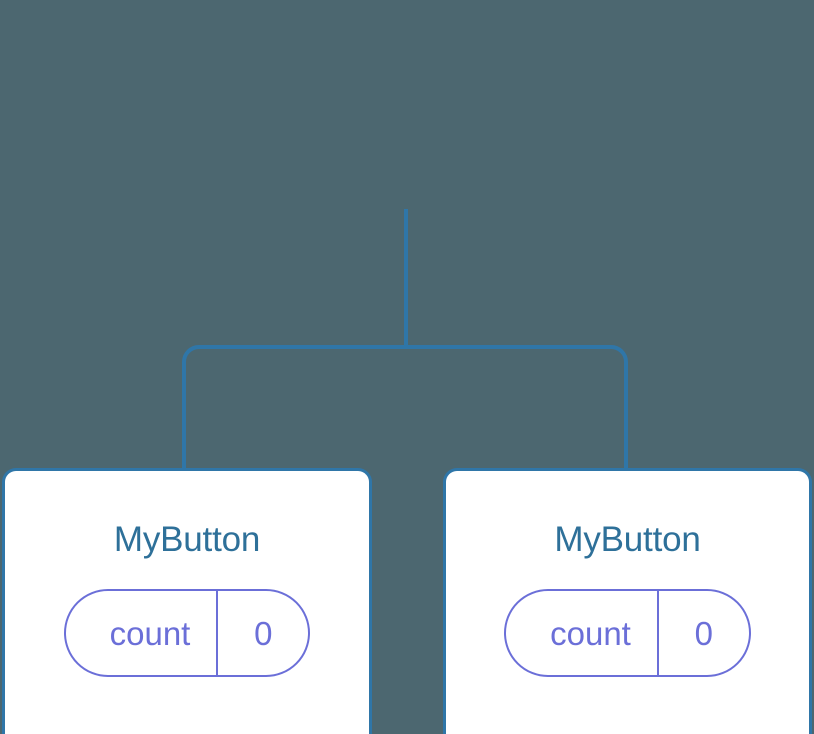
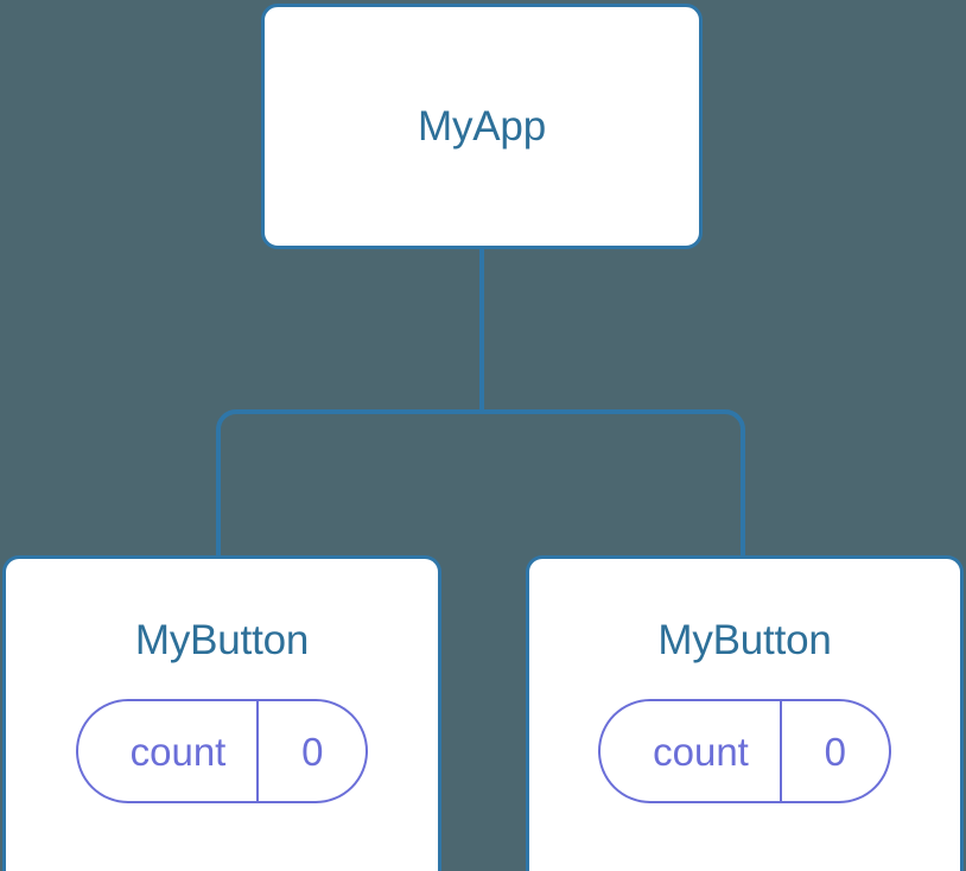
+ MyApp
  MyButton
  count
  0
  MyButton
  count
  0
